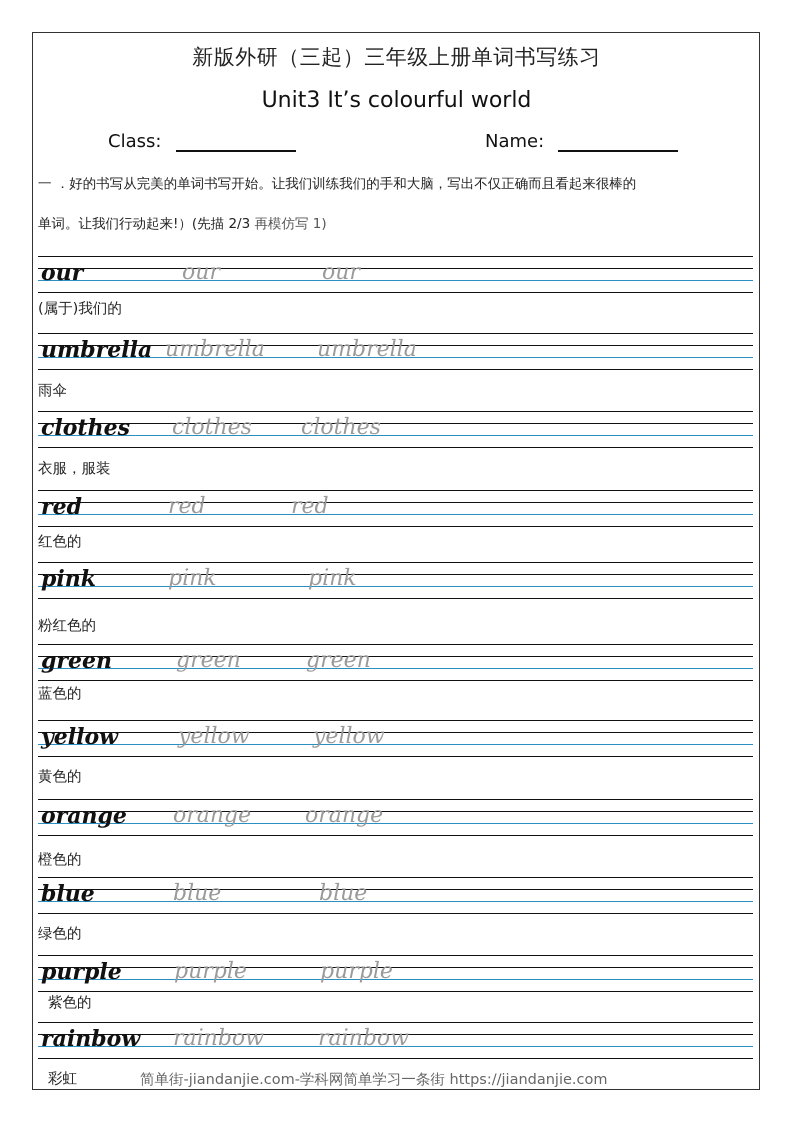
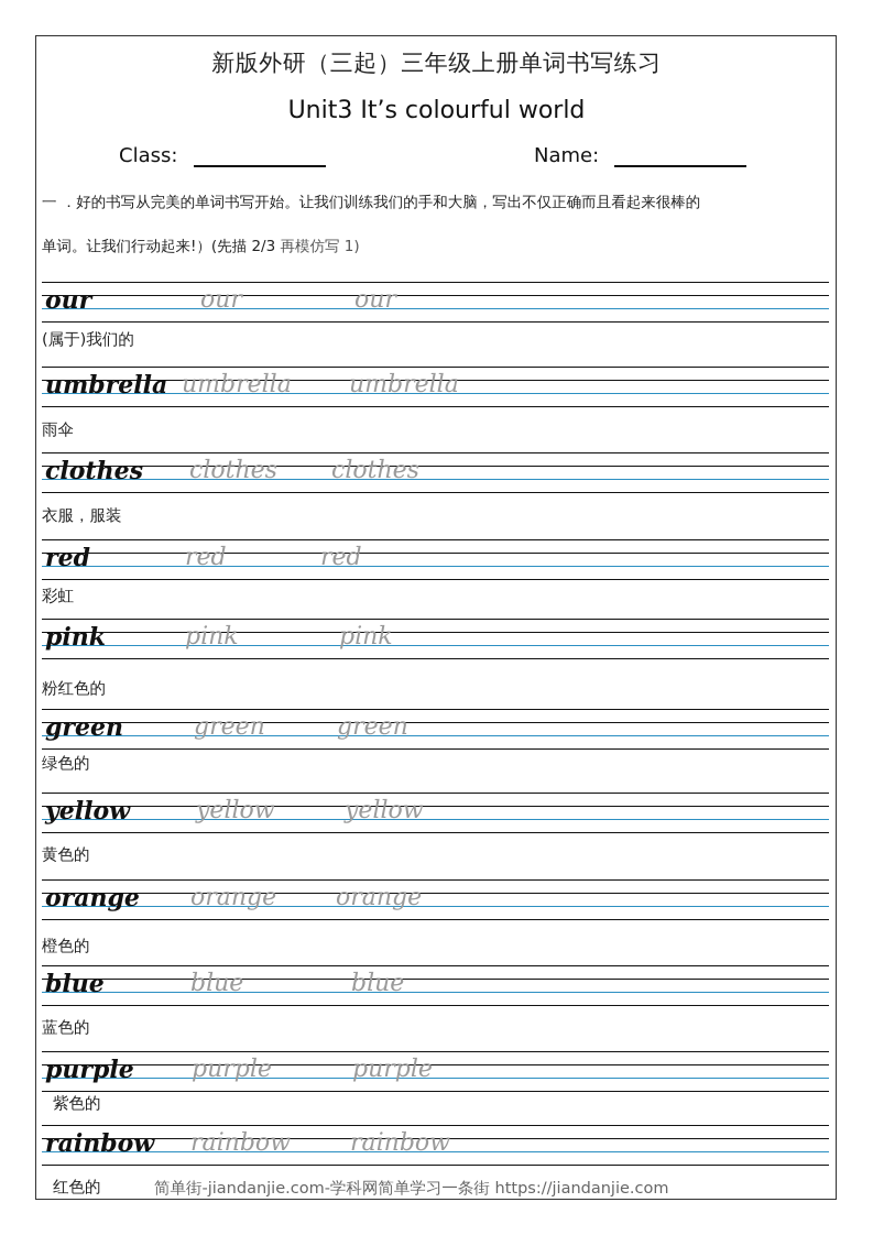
  新版外研（三起）三年级上册单词书写练习
  Unit3 It’s colourful world
  Class:
  Name:
  一 ．好的书写从完美的单词书写开始。让我们训练我们的手和大脑，写出不仅正确而且看起来很棒的
  单词。让我们行动起来!）(先描 2/3 再模仿写 1)
  our
  our
  our
  (属于)我们的
  umbrella
  umbrella
  umbrella
  雨伞
  clothes
  clothes
  clothes
  衣服，服装
  red
  red
  red
- 红色的
+ 彩虹
  pink
  pink
  pink
  粉红色的
  green
  green
  green
- 蓝色的
+ 绿色的
  yellow
  yellow
  yellow
  黄色的
  orange
  orange
  orange
  橙色的
  blue
  blue
  blue
- 绿色的
+ 蓝色的
  purple
  purple
  purple
  紫色的
  rainbow
  rainbow
  rainbow
- 彩虹
+ 红色的
  简单街-jiandanjie.com-学科网简单学习一条街 https://jiandanjie.com
